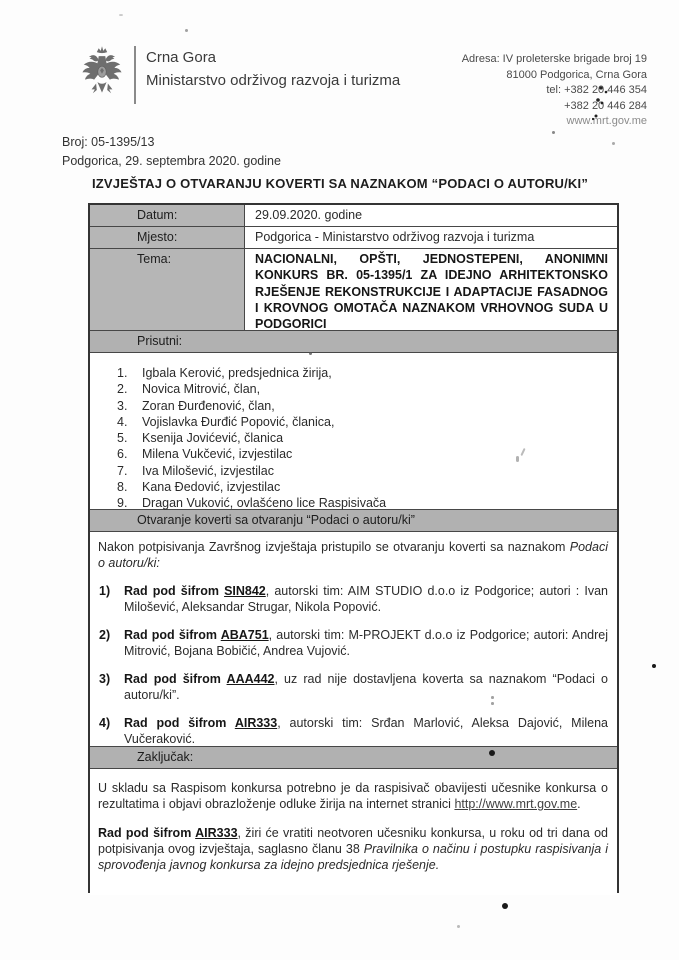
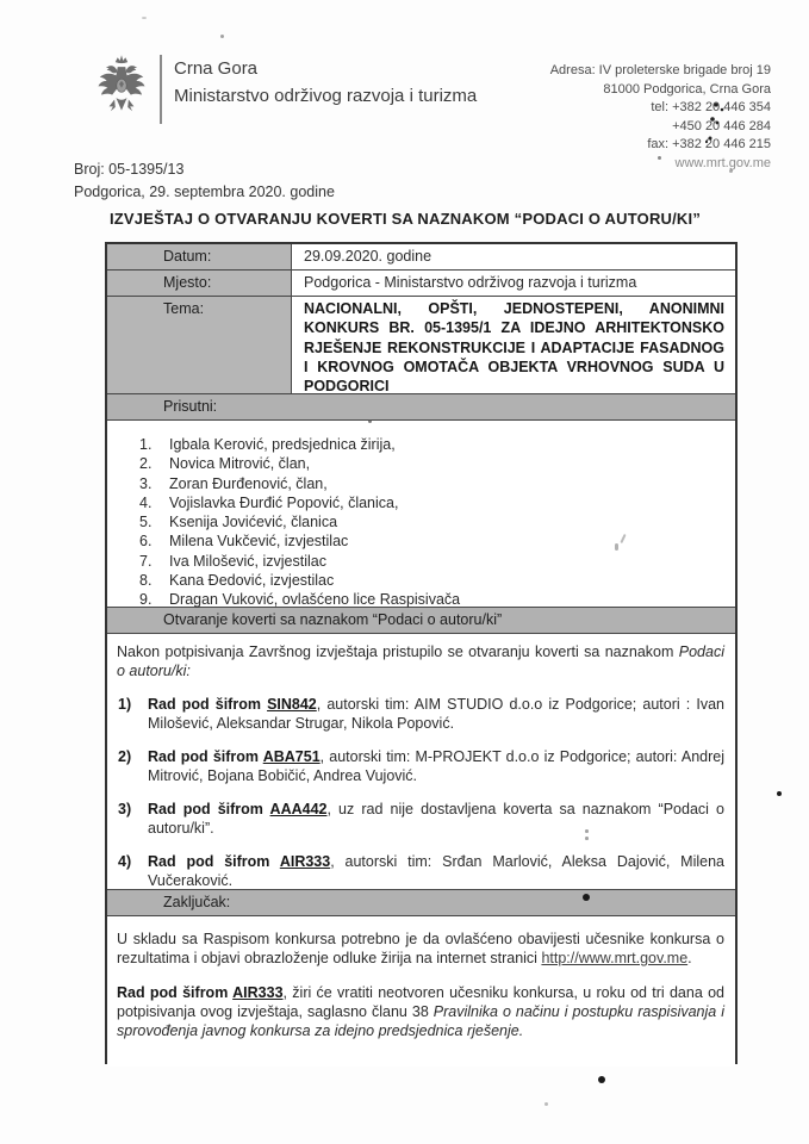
  Crna Gora
  Ministarstvo održivog razvoja i turizma
  Adresa: IV proleterske brigade broj 19
  81000 Podgorica, Crna Gora
  tel: +382 20 446 354
- +382 20 446 284
+ +450 20 446 284
+ fax: +382 20 446 215
  www.mrt.gov.me
  Broj: 05-1395/13
  Podgorica, 29. septembra 2020. godine
  IZVJEŠTAJ O OTVARANJU KOVERTI SA NAZNAKOM “PODACI O AUTORU/KI”
  Datum:
  29.09.2020. godine
  Mjesto:
  Podgorica - Ministarstvo održivog razvoja i turizma
  Tema:
- NACIONALNI, OPŠTI, JEDNOSTEPENI, ANONIMNI KONKURS BR. 05-1395/1 ZA IDEJNO ARHITEKTONSKO RJEŠENJE REKONSTRUKCIJE I ADAPTACIJE FASADNOG I KROVNOG OMOTAČA NAZNAKOM VRHOVNOG SUDA U PODGORICI
+ NACIONALNI, OPŠTI, JEDNOSTEPENI, ANONIMNI KONKURS BR. 05-1395/1 ZA IDEJNO ARHITEKTONSKO RJEŠENJE REKONSTRUKCIJE I ADAPTACIJE FASADNOG I KROVNOG OMOTAČA OBJEKTA VRHOVNOG SUDA U PODGORICI
  Prisutni:
  1.
  Igbala Kerović, predsjednica žirija,
  2.
  Novica Mitrović, član,
  3.
  Zoran Đurđenović, član,
  4.
  Vojislavka Đurđić Popović, članica,
  5.
  Ksenija Jovićević, članica
  6.
  Milena Vukčević, izvjestilac
  7.
  Iva Milošević, izvjestilac
  8.
  Kana Đedović, izvjestilac
  9.
  Dragan Vuković, ovlašćeno lice Raspisivača
- Otvaranje koverti sa otvaranju “Podaci o autoru/ki”
+ Otvaranje koverti sa naznakom “Podaci o autoru/ki”
  Nakon potpisivanja Završnog izvještaja pristupilo se otvaranju koverti sa naznakom Podaci o autoru/ki:
  1)
  Rad pod šifrom SIN842, autorski tim: AIM STUDIO d.o.o iz Podgorice; autori : Ivan Milošević, Aleksandar Strugar, Nikola Popović.
  2)
  Rad pod šifrom ABA751, autorski tim: M-PROJEKT d.o.o iz Podgorice; autori: Andrej Mitrović, Bojana Bobičić, Andrea Vujović.
  3)
  Rad pod šifrom AAA442, uz rad nije dostavljena koverta sa naznakom “Podaci o autoru/ki”.
  4)
  Rad pod šifrom AIR333, autorski tim: Srđan Marlović, Aleksa Dajović, Milena Vučeraković.
  Zaključak:
- U skladu sa Raspisom konkursa potrebno je da raspisivač obavijesti učesnike konkursa o rezultatima i objavi obrazloženje odluke žirija na internet stranici http://www.mrt.gov.me.
+ U skladu sa Raspisom konkursa potrebno je da ovlašćeno obavijesti učesnike konkursa o rezultatima i objavi obrazloženje odluke žirija na internet stranici http://www.mrt.gov.me.
  Rad pod šifrom AIR333, žiri će vratiti neotvoren učesniku konkursa, u roku od tri dana od potpisivanja ovog izvještaja, saglasno članu 38 Pravilnika o načinu i postupku raspisivanja i sprovođenja javnog konkursa za idejno predsjednica rješenje.
